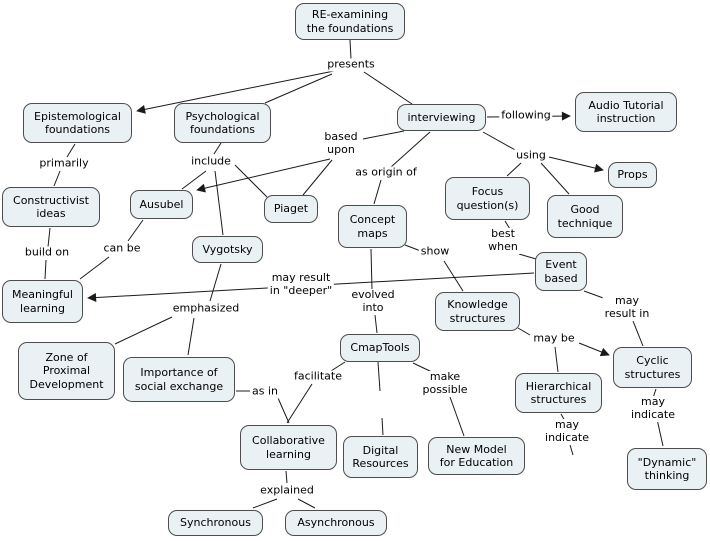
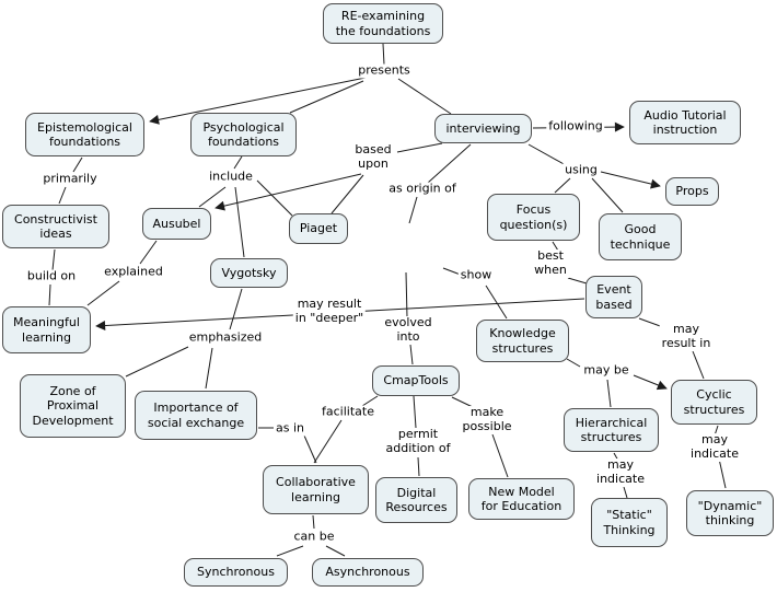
  RE-examining
  the foundations
  Epistemological
  foundations
  Psychological
  foundations
  interviewing
  Audio Tutorial
  instruction
  Props
  Constructivist
  ideas
  Ausubel
  Piaget
  Focus
  question(s)
  Good
  technique
- Concept
- maps
  Vygotsky
  Meaningful
  learning
  Event
  based
  Knowledge
  structures
  Zone of
  Proximal
  Development
  Importance of
  social exchange
  CmapTools
  Cyclic
  structures
  Hierarchical
  structures
  Collaborative
  learning
  Digital
  Resources
  New Model
  for Education
+ "Static"
+ Thinking
  "Dynamic"
  thinking
  Synchronous
  Asynchronous
  presents
  following
  using
  based
  upon
  include
  primarily
  as origin of
  best
  when
  build on
- can be
+ explained
  show
  may result
  in "deeper"
  evolved
  into
  may
  result in
  emphasized
  may be
  as in
  facilitate
+ permit
+ addition of
  make
  possible
  may
  indicate
  may
  indicate
- explained
+ can be
